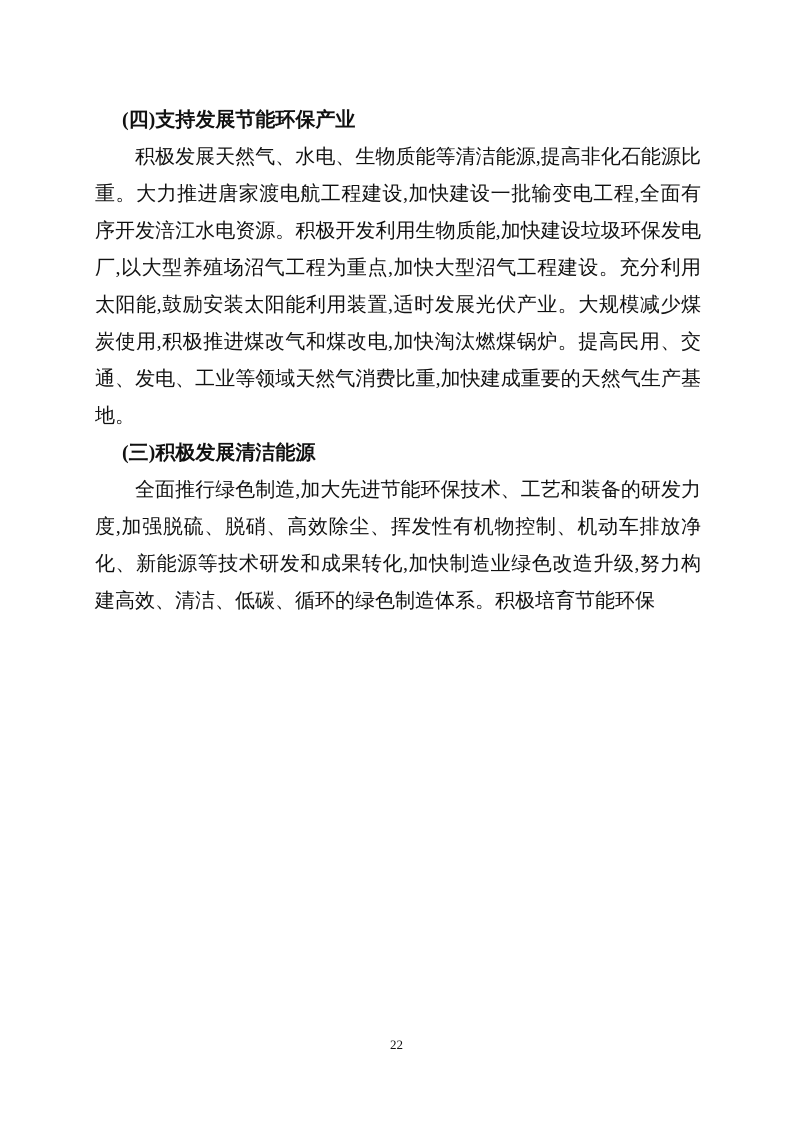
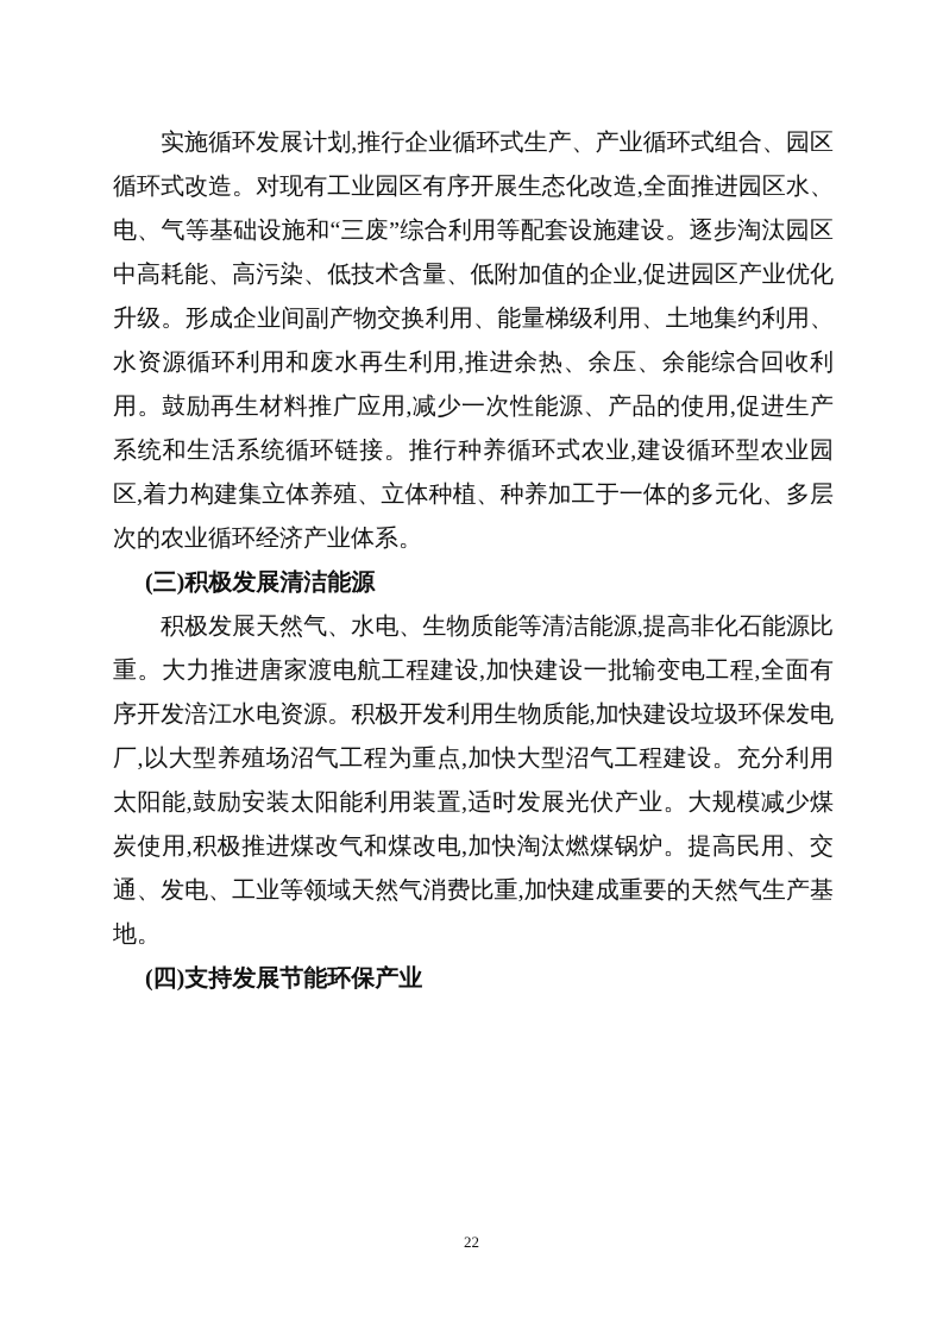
+ 实施循环发展计划,推行企业循环式生产、产业循环式组合、园区循环式改造。对现有工业园区有序开展生态化改造,全面推进园区水、电、气等基础设施和“三废”综合利用等配套设施建设。逐步淘汰园区中高耗能、高污染、低技术含量、低附加值的企业,促进园区产业优化升级。形成企业间副产物交换利用、能量梯级利用、土地集约利用、水资源循环利用和废水再生利用,推进余热、余压、余能综合回收利用。鼓励再生材料推广应用,减少一次性能源、产品的使用,促进生产系统和生活系统循环链接。推行种养循环式农业,建设循环型农业园区,着力构建集立体养殖、立体种植、种养加工于一体的多元化、多层次的农业循环经济产业体系。
- (四)支持发展节能环保产业
+ (三)积极发展清洁能源
  积极发展天然气、水电、生物质能等清洁能源,提高非化石能源比重。大力推进唐家渡电航工程建设,加快建设一批输变电工程,全面有序开发涪江水电资源。积极开发利用生物质能,加快建设垃圾环保发电厂,以大型养殖场沼气工程为重点,加快大型沼气工程建设。充分利用太阳能,鼓励安装太阳能利用装置,适时发展光伏产业。大规模减少煤炭使用,积极推进煤改气和煤改电,加快淘汰燃煤锅炉。提高民用、交通、发电、工业等领域天然气消费比重,加快建成重要的天然气生产基地。
- (三)积极发展清洁能源
+ (四)支持发展节能环保产业
- 全面推行绿色制造,加大先进节能环保技术、工艺和装备的研发力度,加强脱硫、脱硝、高效除尘、挥发性有机物控制、机动车排放净化、新能源等技术研发和成果转化,加快制造业绿色改造升级,努力构建高效、清洁、低碳、循环的绿色制造体系。积极培育节能环保
  22
